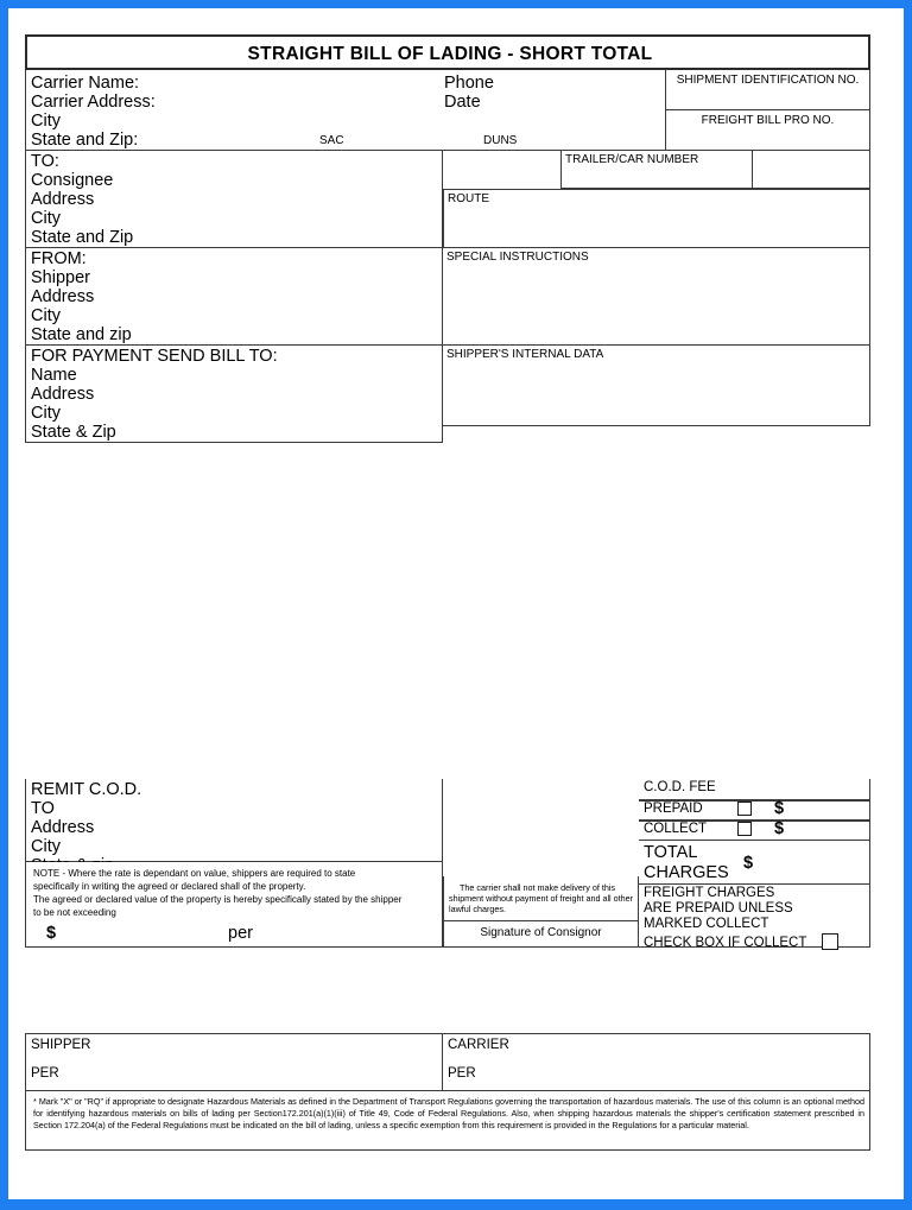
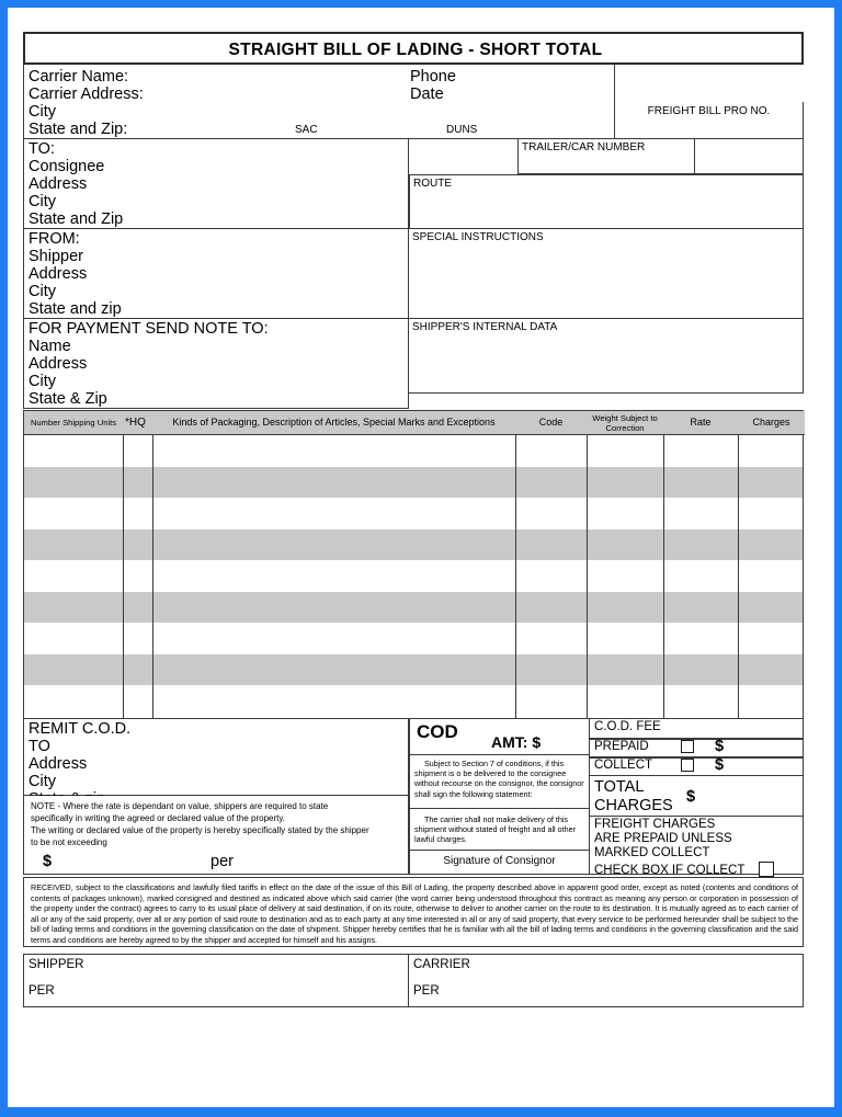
  STRAIGHT BILL OF LADING - SHORT TOTAL
  Carrier Name:
  Carrier Address:
  City
  State and Zip:
  SAC
  DUNS
  Phone
  Date
- SHIPMENT IDENTIFICATION NO.
  FREIGHT BILL PRO NO.
  TO:
  Consignee
  Address
  City
  State and Zip
  TRAILER/CAR NUMBER
  ROUTE
  FROM:
  Shipper
  Address
  City
  State and zip
  SPECIAL INSTRUCTIONS
- FOR PAYMENT SEND BILL TO:
+ FOR PAYMENT SEND NOTE TO:
  Name
  Address
  City
  State & Zip
  SHIPPER'S INTERNAL DATA
+ Number Shipping Units
+ *HQ
+ Kinds of Packaging, Description of Articles, Special Marks and Exceptions
+ Code
+ Weight Subject to Correction
+ Rate
+ Charges
  REMIT C.O.D.
  TO
  Address
  City
  NOTE - Where the rate is dependant on value, shippers are required to state
- specifically in writing the agreed or declared shall of the property.
+ specifically in writing the agreed or declared value of the property.
- The agreed or declared value of the property is hereby specifically stated by the shipper
+ The writing or declared value of the property is hereby specifically stated by the shipper
  to be not exceeding
  $
  per
+ COD
+ AMT: $
+ Subject to Section 7 of conditions, if this shipment is o be delivered to the consignee without recourse on the consignor, the consignor shall sign the following statement:
- The carrier shall not make delivery of this shipment without payment of freight and all other lawful charges.
+ The carrier shall not make delivery of this shipment without stated of freight and all other lawful charges.
  Signature of Consignor
  C.O.D. FEE
  PREPAID
  $
  COLLECT
  $
  TOTAL
  CHARGES
  $
  FREIGHT CHARGES
  ARE PREPAID UNLESS
  MARKED COLLECT
  CHECK BOX IF COLLECT
+ RECEIVED, subject to the classifications and lawfully filed tariffs in effect on the date of the issue of this Bill of Lading, the property described above in apparent good order, except as noted (contents and conditions of contents of packages unknown), marked consigned and destined as indicated above which said carrier (the word carrier being understood throughout this contract as meaning any person or corporation in possession of the property under the contract) agrees to carry to its usual place of delivery at said destination, if on its route, otherwise to deliver to another carrier on the route to its destination. It is mutually agreed as to each carrier of all or any of the said property, over all or any portion of said route to destination and as to each party at any time interested in all or any of said property, that every service to be performed hereunder shall be subject to the bill of lading terms and conditions in the governing classification on the date of shipment. Shipper hereby certifies that he is familiar with all the bill of lading terms and conditions in the governing classification and the said terms and conditions are hereby agreed to by the shipper and accepted for himself and his assigns.
  SHIPPER
  PER
  CARRIER
  PER
- * Mark "X" or "RQ" if appropriate to designate Hazardous Materials as defined in the Department of Transport Regulations governing the transportation of hazardous materials. The use of this column is an optional method for identifying hazardous materials on bills of lading per Section172.201(a)(1)(iii) of Title 49, Code of Federal Regulations. Also, when shipping hazardous materials the shipper's certification statement prescribed in Section 172.204(a) of the Federal Regulations must be indicated on the bill of lading, unless a specific exemption from this requirement is provided in the Regulations for a particular material.
